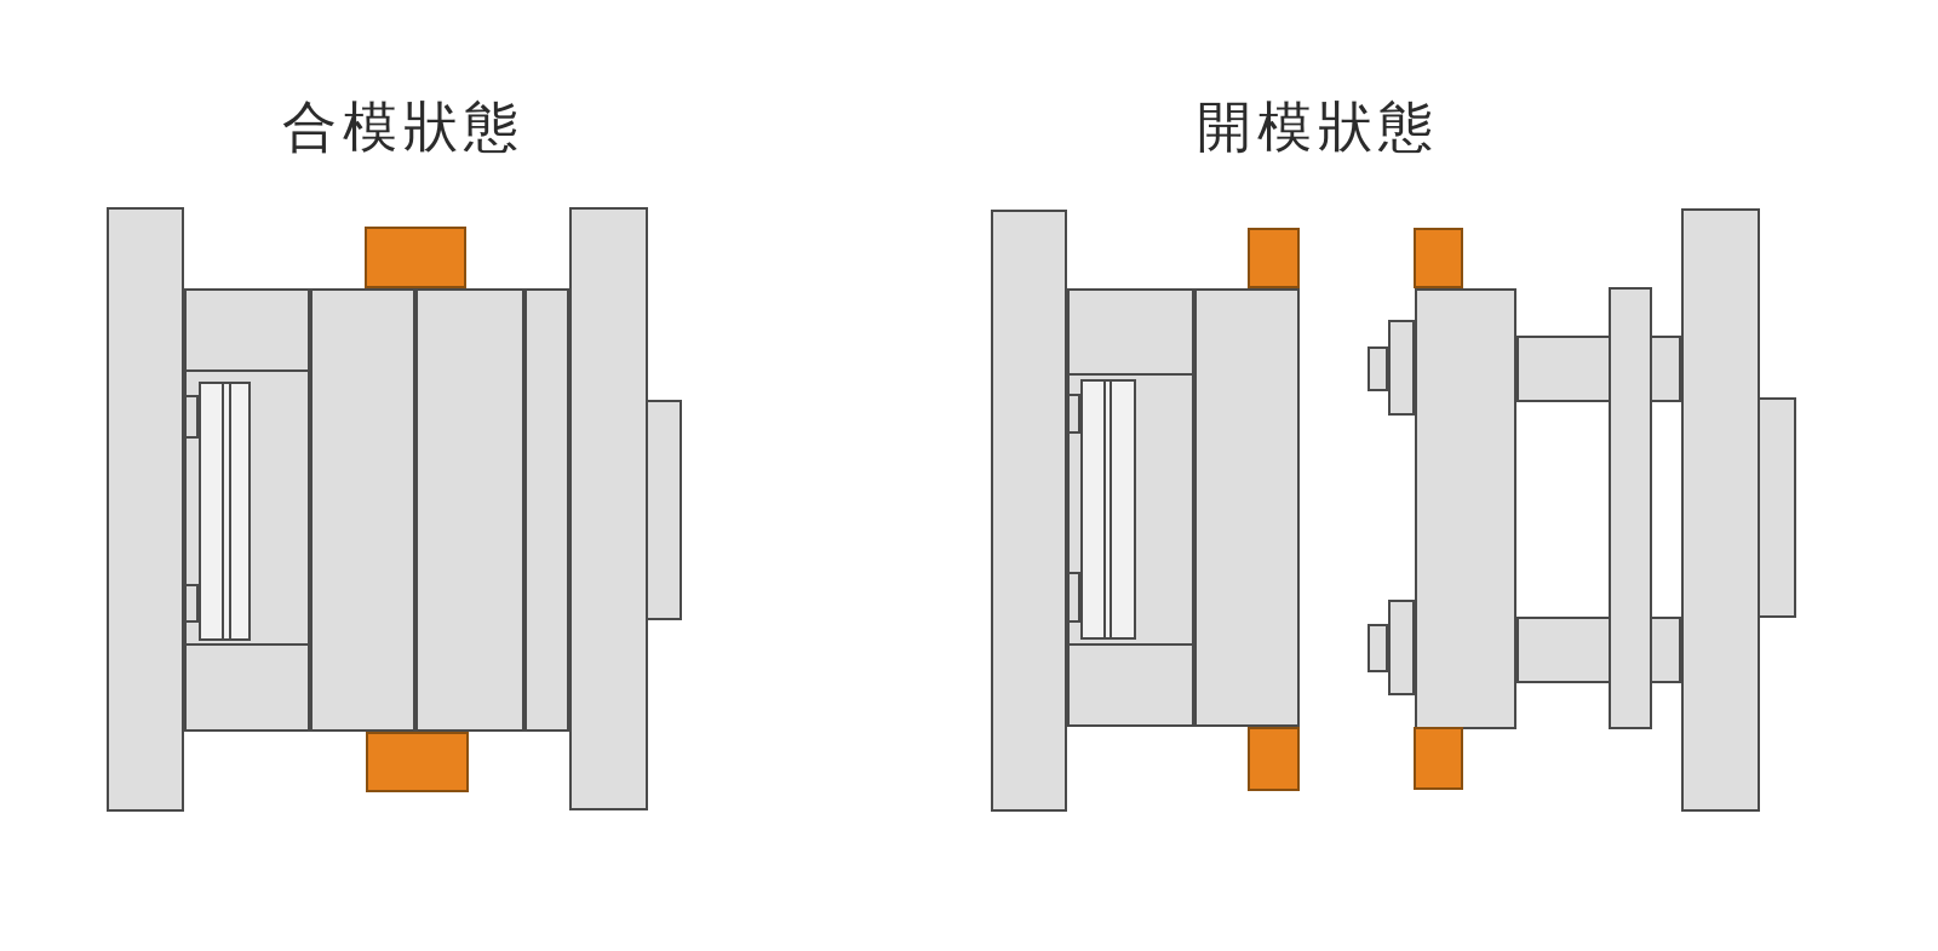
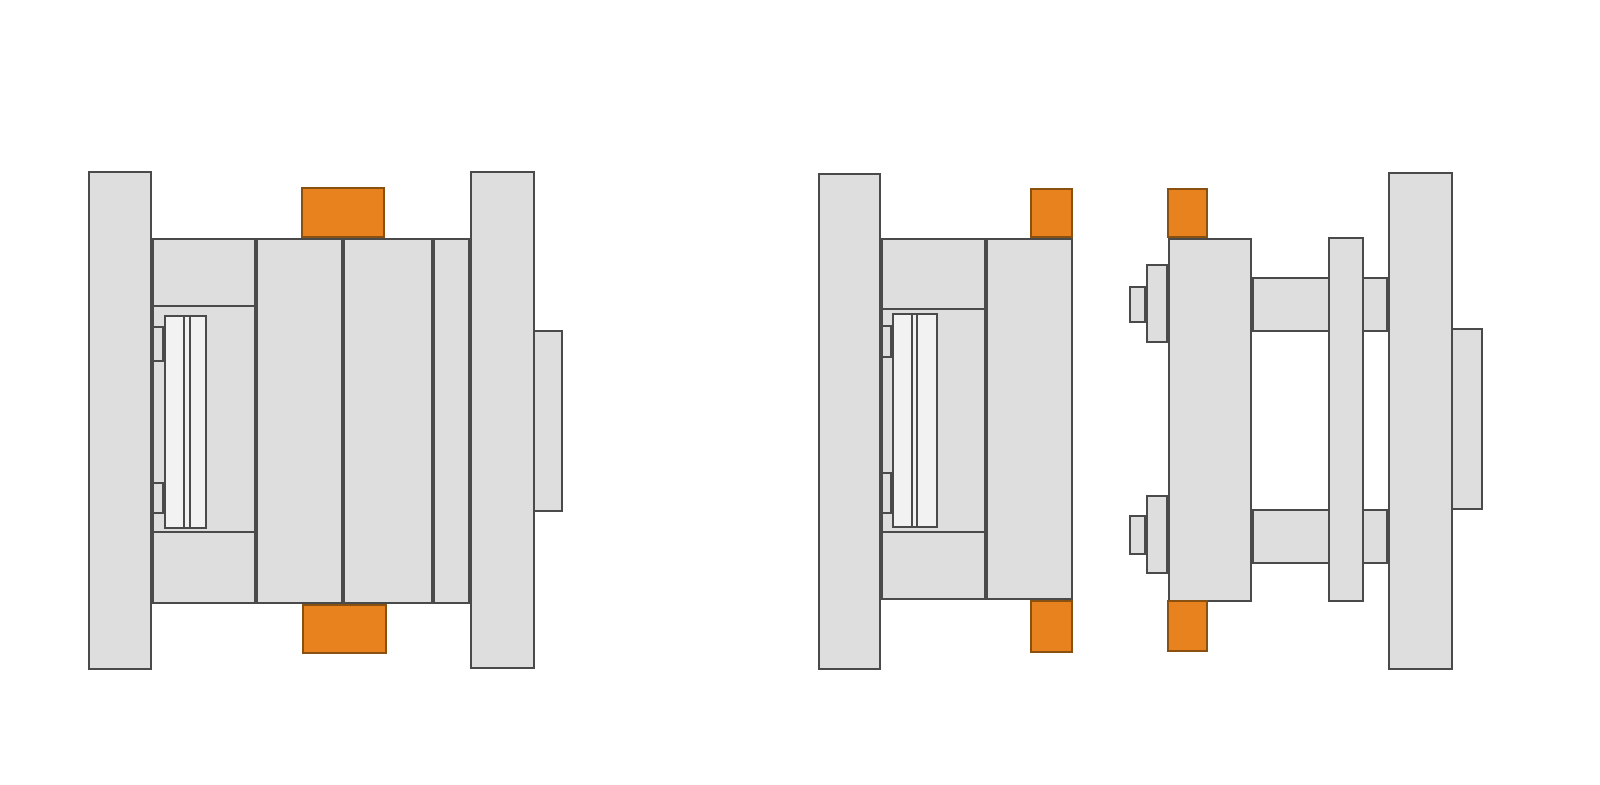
- 合模狀態
- 開模狀態
